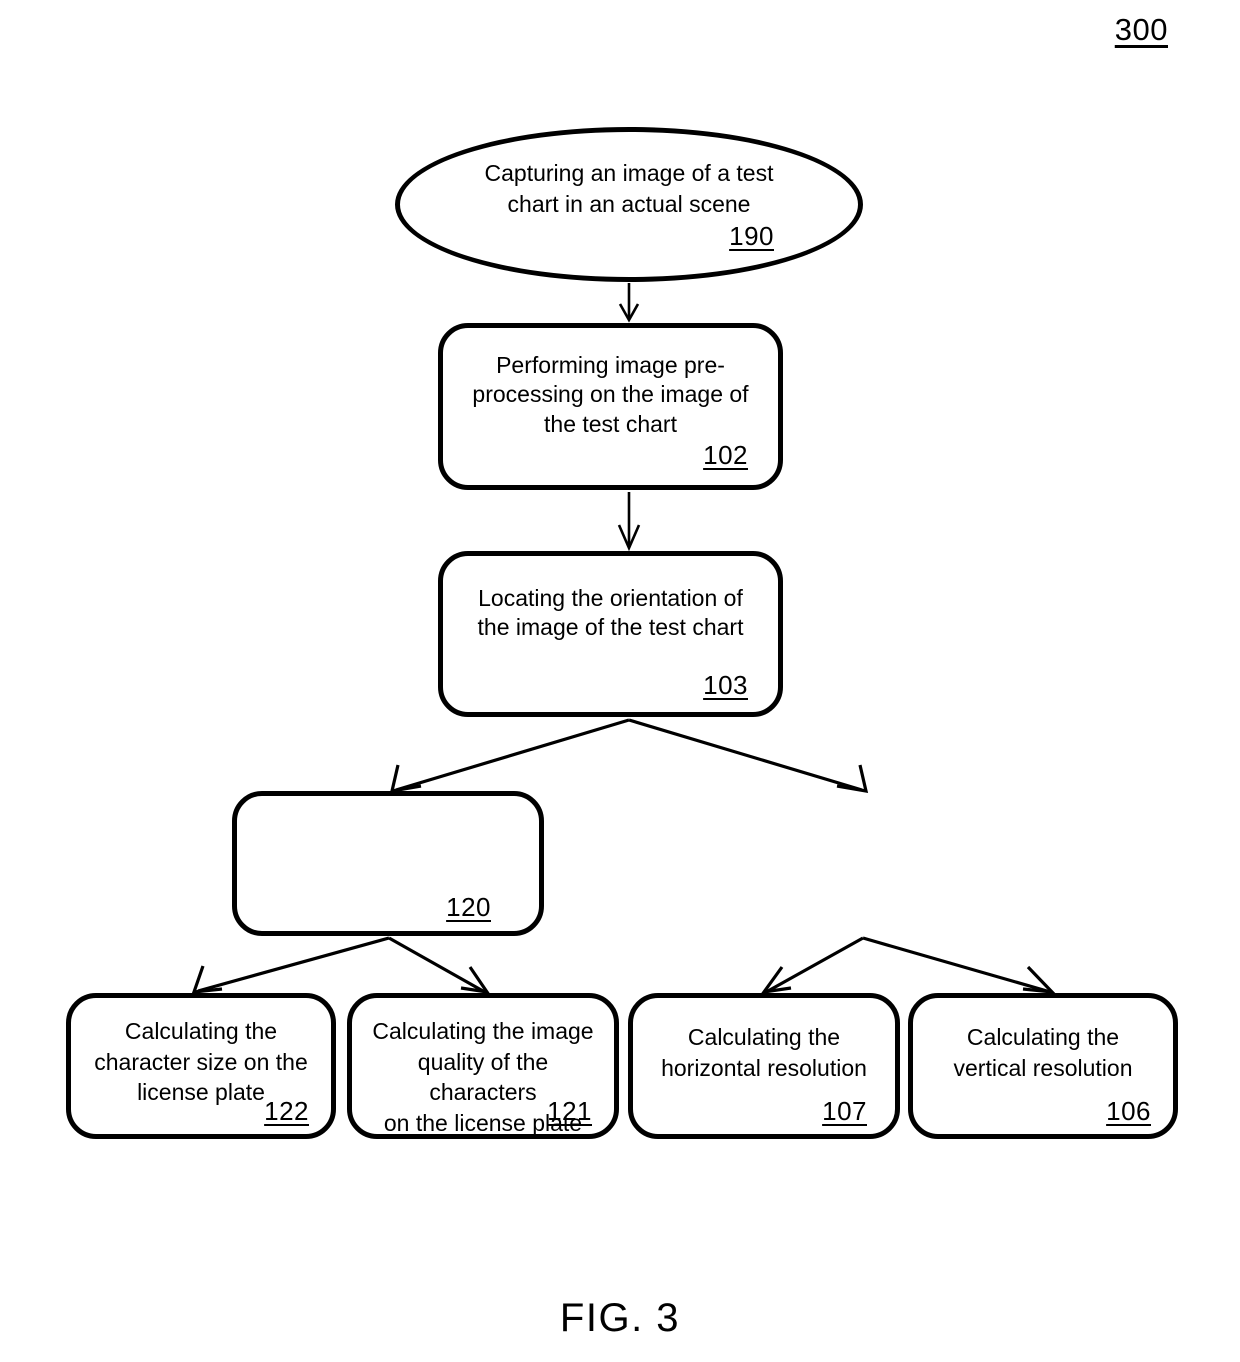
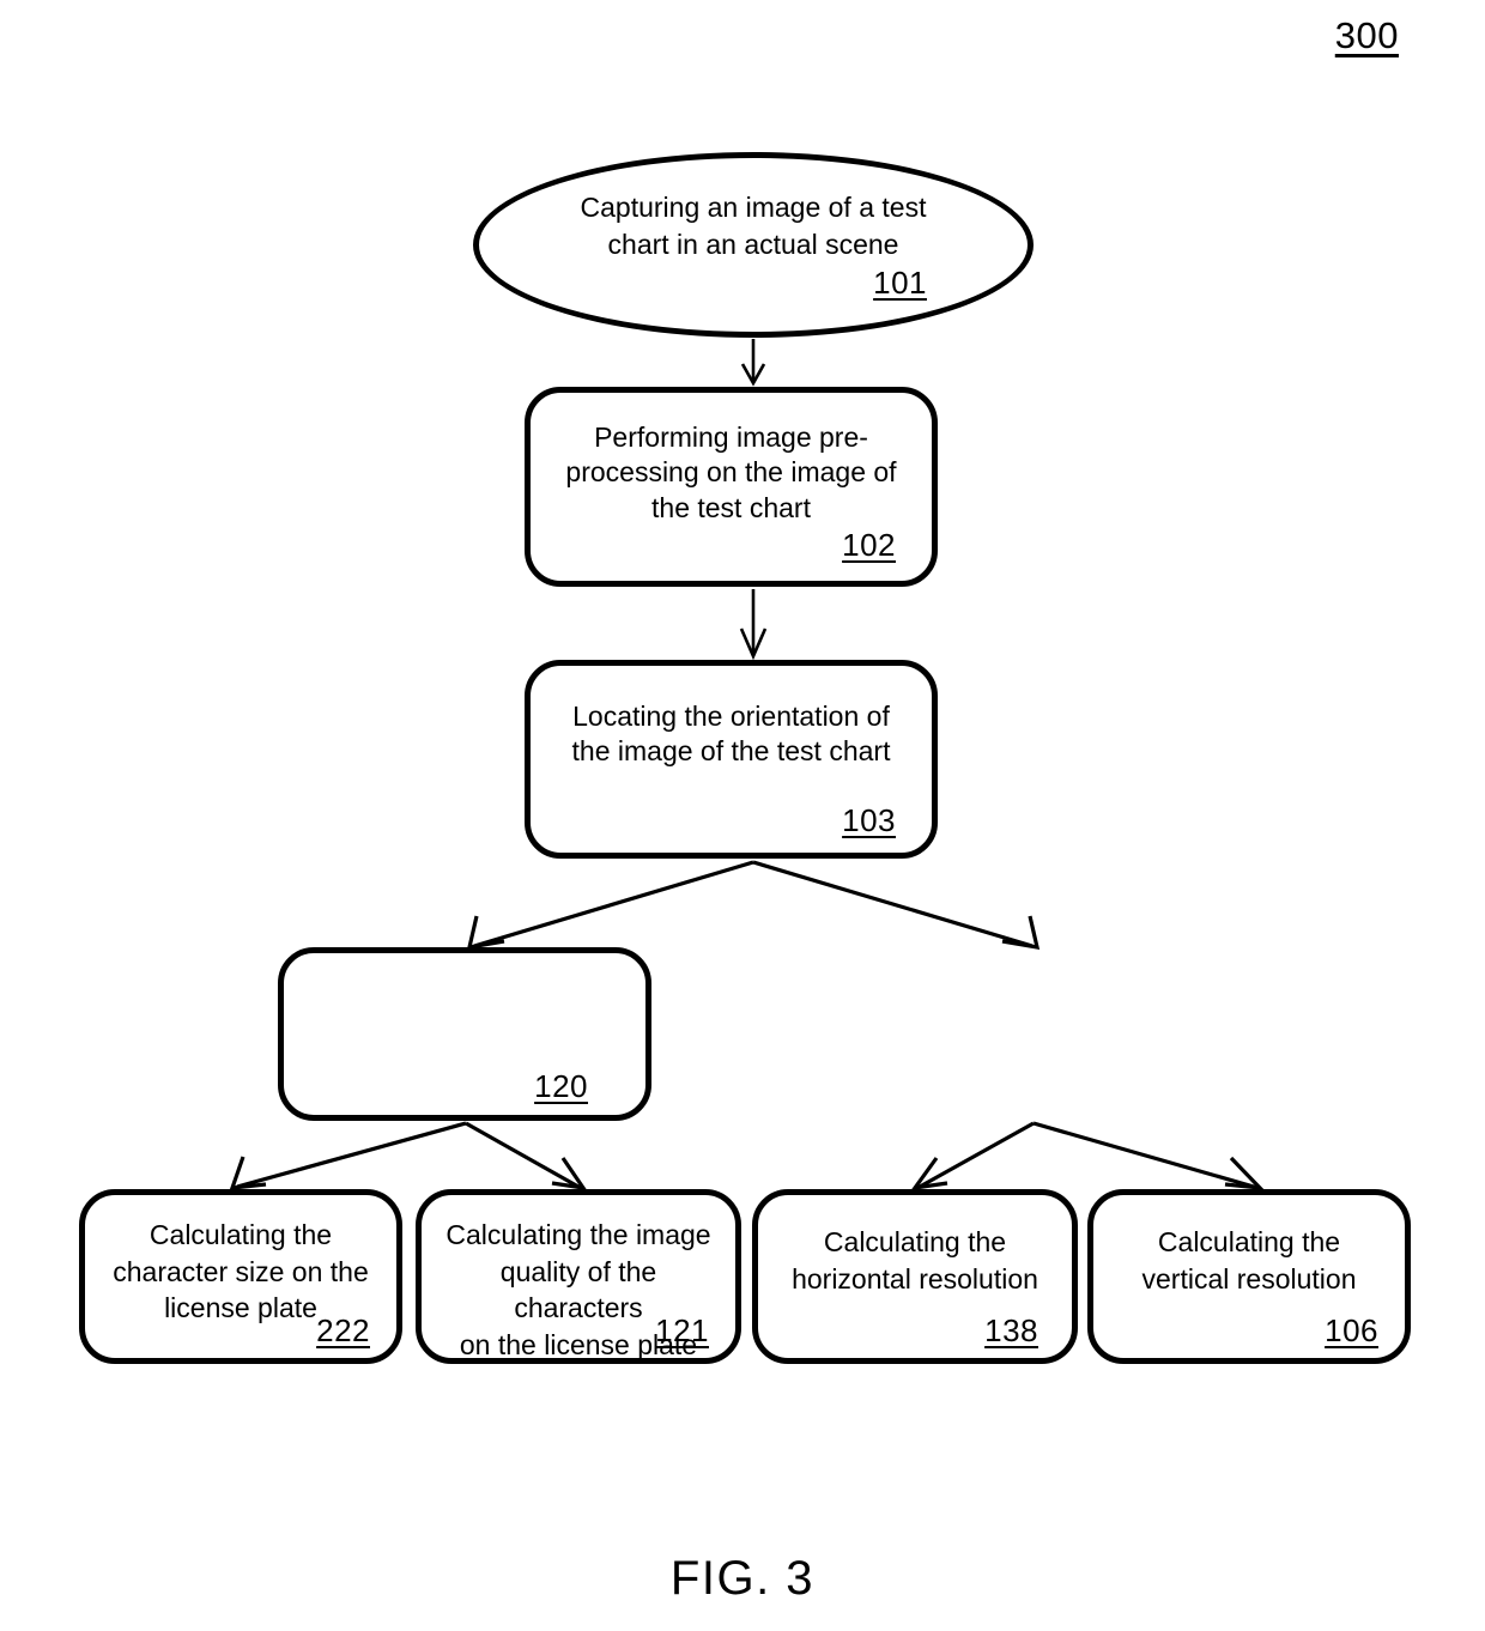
  300
  Capturing an image of a test
  chart in an actual scene
- 190
+ 101
  Performing image pre-
  processing on the image of
  the test chart
  102
  Locating the orientation of
  the image of the test chart
  103
  120
  Calculating the
  character size on the
  license plate
- 122
+ 222
  Calculating the image
  quality of the characters
  on the license plate
  121
  Calculating the
  horizontal resolution
- 107
+ 138
  Calculating the
  vertical resolution
  106
  FIG. 3
